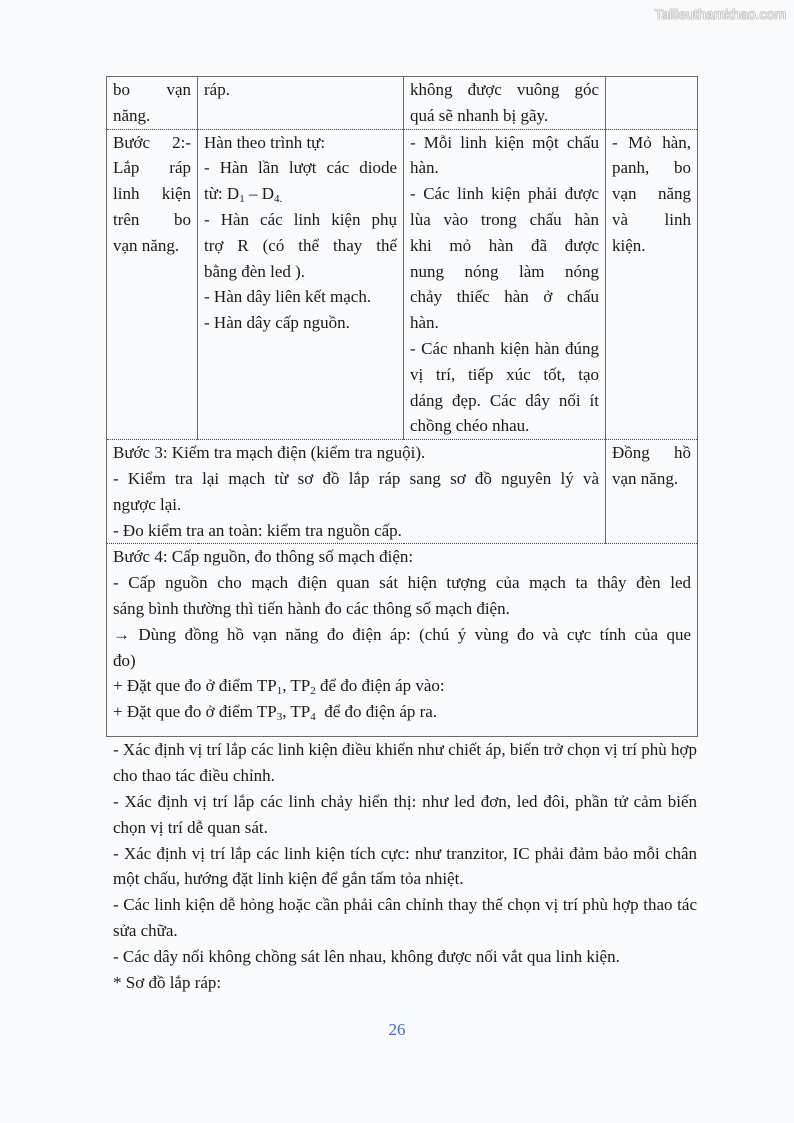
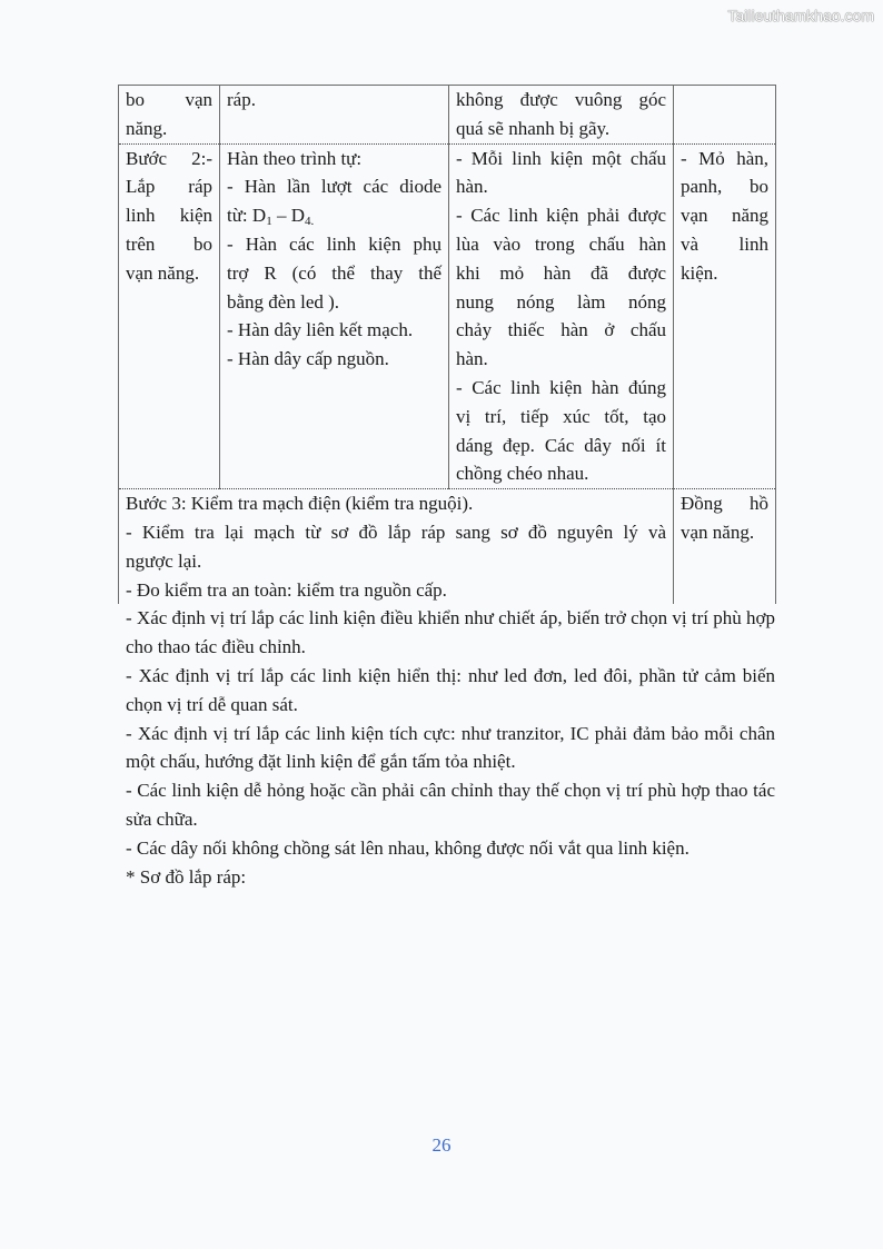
  Tailieuthamkhao.com
  bo vạn năng.	ráp.	không được vuông góc quá sẽ nhanh bị gãy.
- Bước 2:- Lắp ráp linh kiện trên bo vạn năng.	Hàn theo trình tự: - Hàn lần lượt các diode từ: D1 – D4. - Hàn các linh kiện phụ trợ R (có thể thay thế bằng đèn led ). - Hàn dây liên kết mạch. - Hàn dây cấp nguồn.	- Mỗi linh kiện một chấu hàn. - Các linh kiện phải được lùa vào trong chấu hàn khi mỏ hàn đã được nung nóng làm nóng chảy thiếc hàn ở chấu hàn. - Các nhanh kiện hàn đúng vị trí, tiếp xúc tốt, tạo dáng đẹp. Các dây nối ít chồng chéo nhau.	- Mỏ hàn, panh, bo vạn năng và linh kiện.
+ Bước 2:- Lắp ráp linh kiện trên bo vạn năng.	Hàn theo trình tự: - Hàn lần lượt các diode từ: D1 – D4. - Hàn các linh kiện phụ trợ R (có thể thay thế bằng đèn led ). - Hàn dây liên kết mạch. - Hàn dây cấp nguồn.	- Mỗi linh kiện một chấu hàn. - Các linh kiện phải được lùa vào trong chấu hàn khi mỏ hàn đã được nung nóng làm nóng chảy thiếc hàn ở chấu hàn. - Các linh kiện hàn đúng vị trí, tiếp xúc tốt, tạo dáng đẹp. Các dây nối ít chồng chéo nhau.	- Mỏ hàn, panh, bo vạn năng và linh kiện.
  Bước 3: Kiểm tra mạch điện (kiểm tra nguội). - Kiểm tra lại mạch từ sơ đồ lắp ráp sang sơ đồ nguyên lý và ngược lại. - Đo kiểm tra an toàn: kiểm tra nguồn cấp.	Đồng hồ vạn năng.
- Bước 4: Cấp nguồn, đo thông số mạch điện: - Cấp nguồn cho mạch điện quan sát hiện tượng của mạch ta thây đèn led sáng bình thường thì tiến hành đo các thông số mạch điện. → Dùng đồng hồ vạn năng đo điện áp: (chú ý vùng đo và cực tính của que đo) + Đặt que đo ở điểm TP1, TP2 để đo điện áp vào: + Đặt que đo ở điểm TP3, TP4 để đo điện áp ra.
  - Xác định vị trí lắp các linh kiện điều khiển như chiết áp, biến trở chọn vị trí phù hợp cho thao tác điều chỉnh.
- - Xác định vị trí lắp các linh chảy hiển thị: như led đơn, led đôi, phần tử cảm biến chọn vị trí dễ quan sát.
+ - Xác định vị trí lắp các linh kiện hiển thị: như led đơn, led đôi, phần tử cảm biến chọn vị trí dễ quan sát.
  - Xác định vị trí lắp các linh kiện tích cực: như tranzitor, IC phải đảm bảo mỗi chân một chấu, hướng đặt linh kiện để gắn tấm tỏa nhiệt.
  - Các linh kiện dễ hỏng hoặc cần phải cân chỉnh thay thế chọn vị trí phù hợp thao tác sửa chữa.
  - Các dây nối không chồng sát lên nhau, không được nối vắt qua linh kiện.
  * Sơ đồ lắp ráp:
  26
